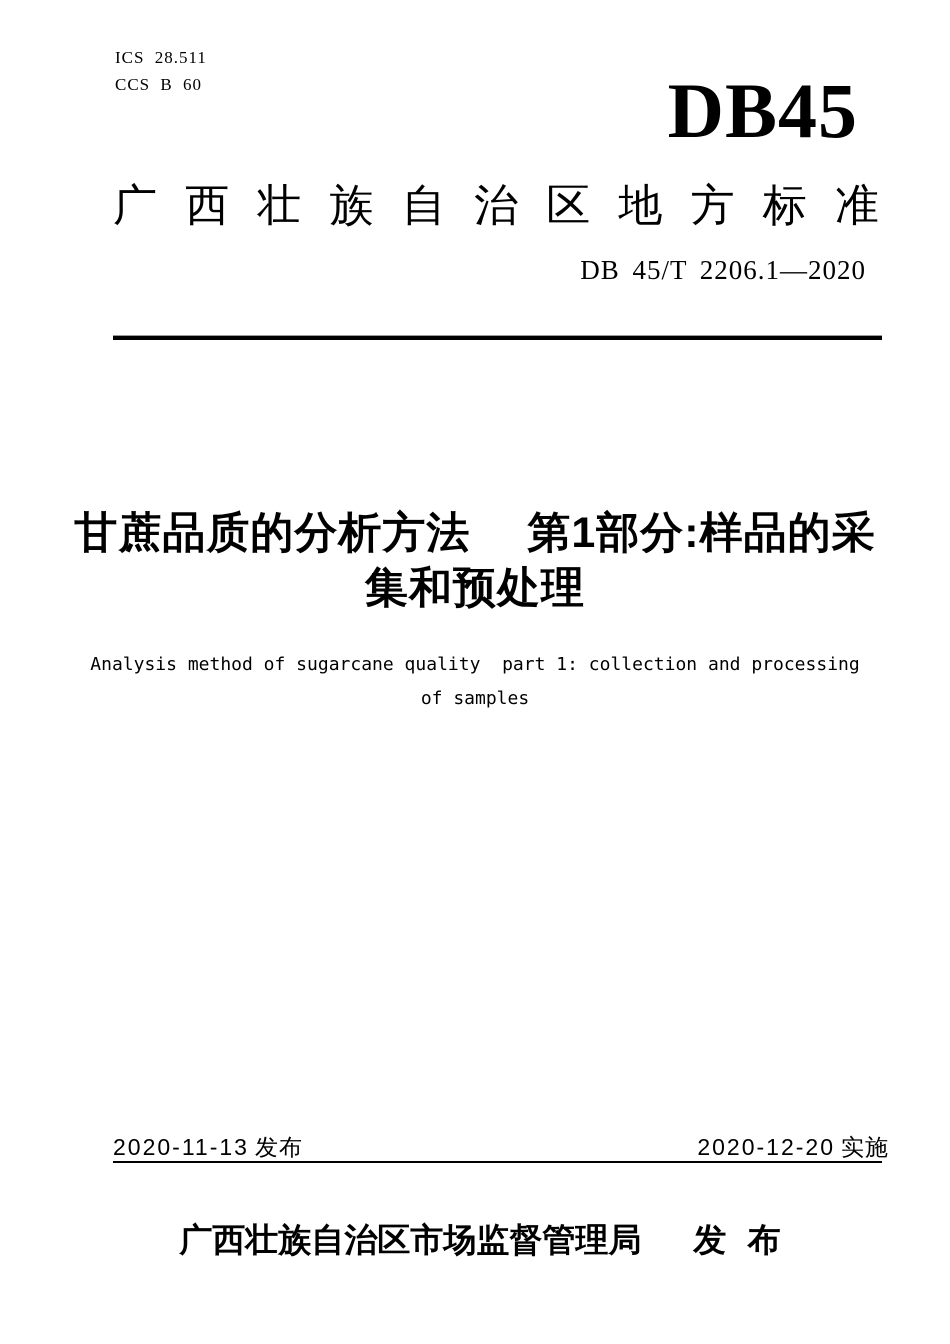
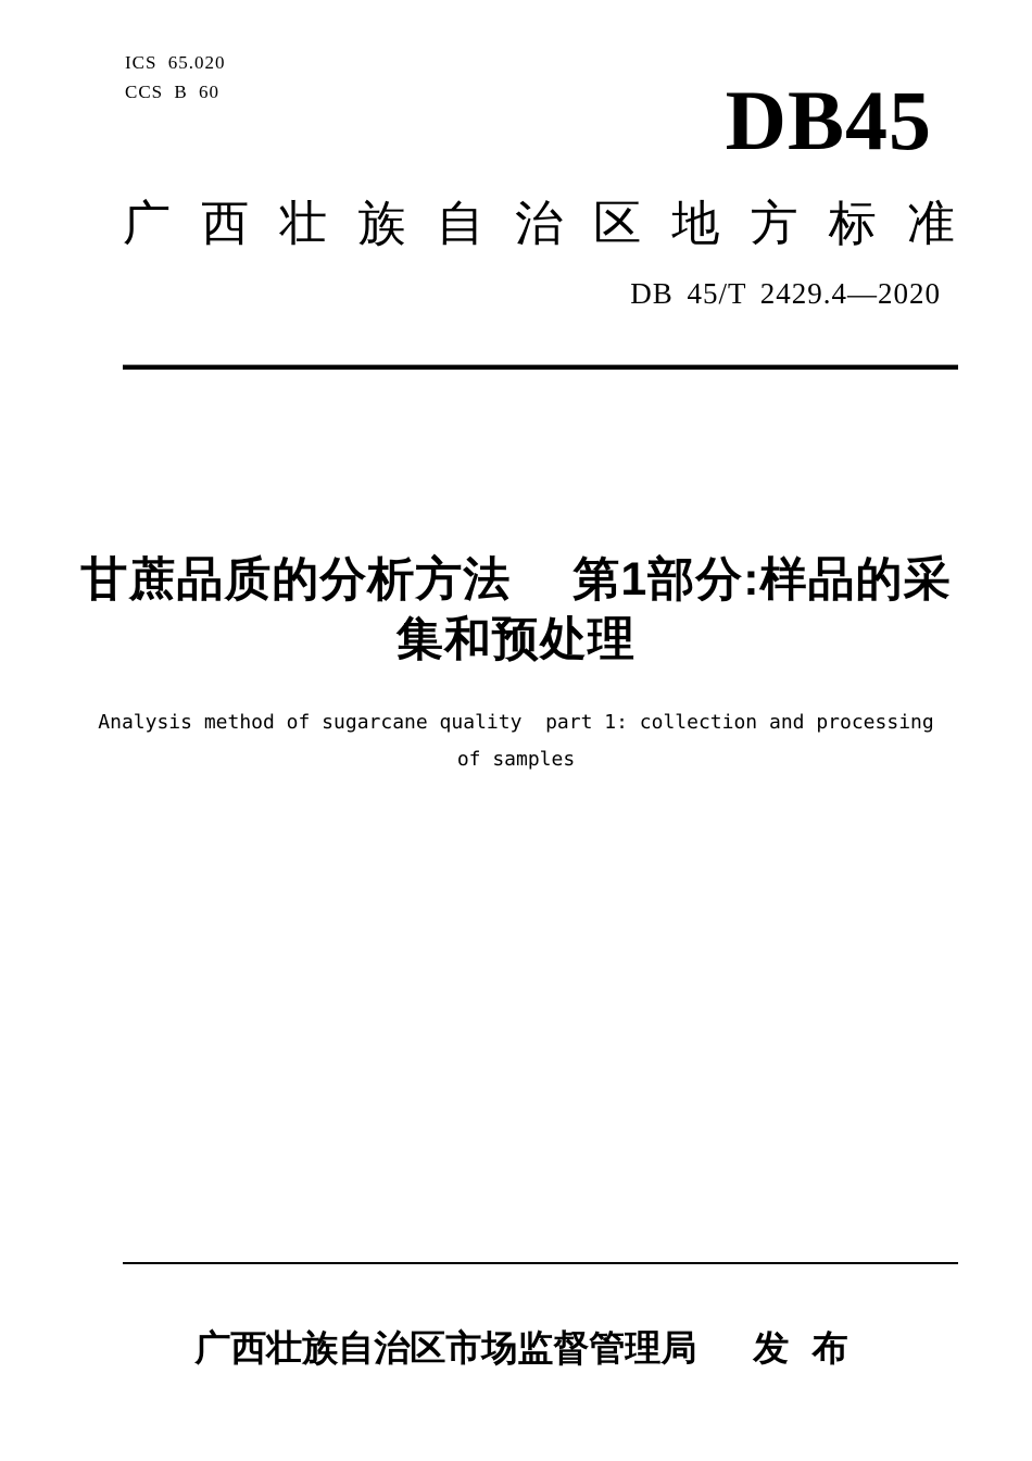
- ICS 28.511
+ ICS 65.020
  CCS B 60
  DB45
  广 西 壮 族 自 治 区 地 方 标 准
- DB 45/T 2206.1—2020
+ DB 45/T 2429.4—2020
  甘蔗品质的分析方法 第1部分:样品的采
  集和预处理
  Analysis method of sugarcane quality part 1: collection and processing
  of samples
- 2020-11-13
- 发布
- 2020-12-20
- 实施
  广西壮族自治区市场监督管理局
  发 布
